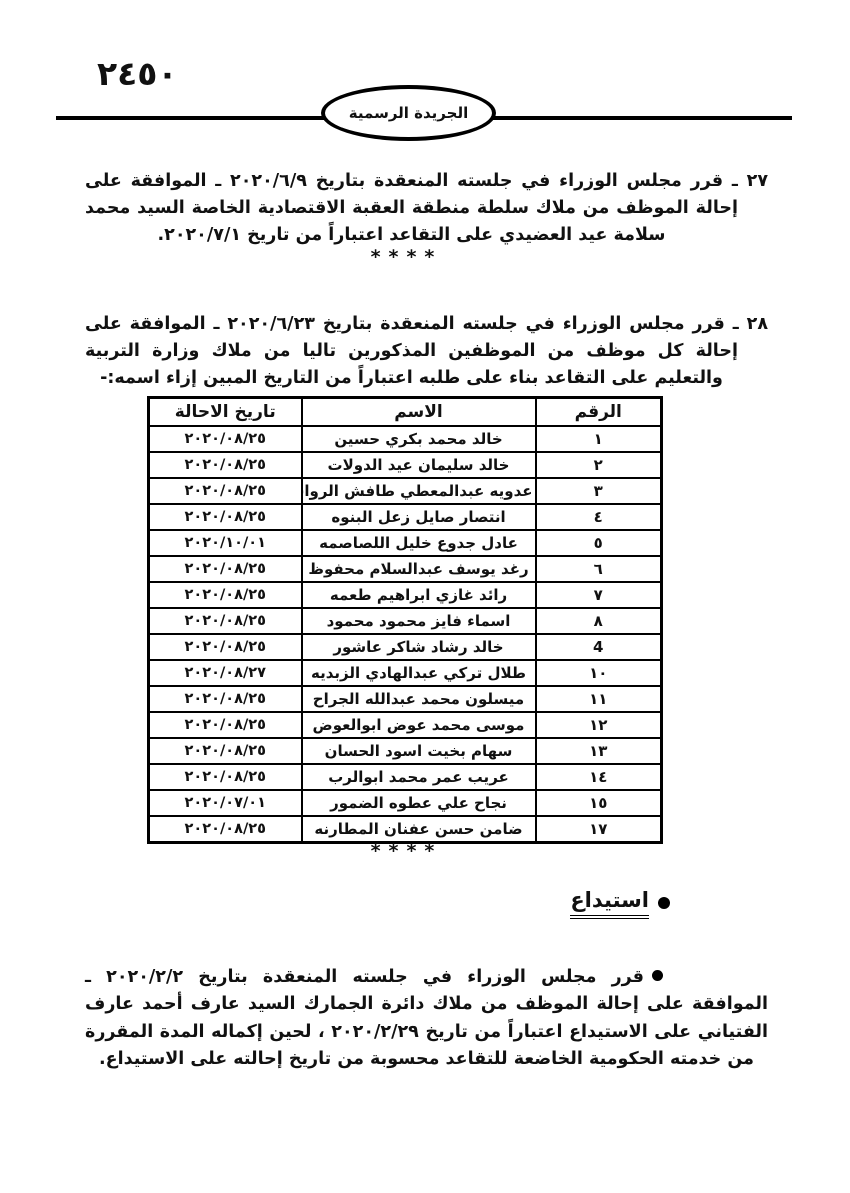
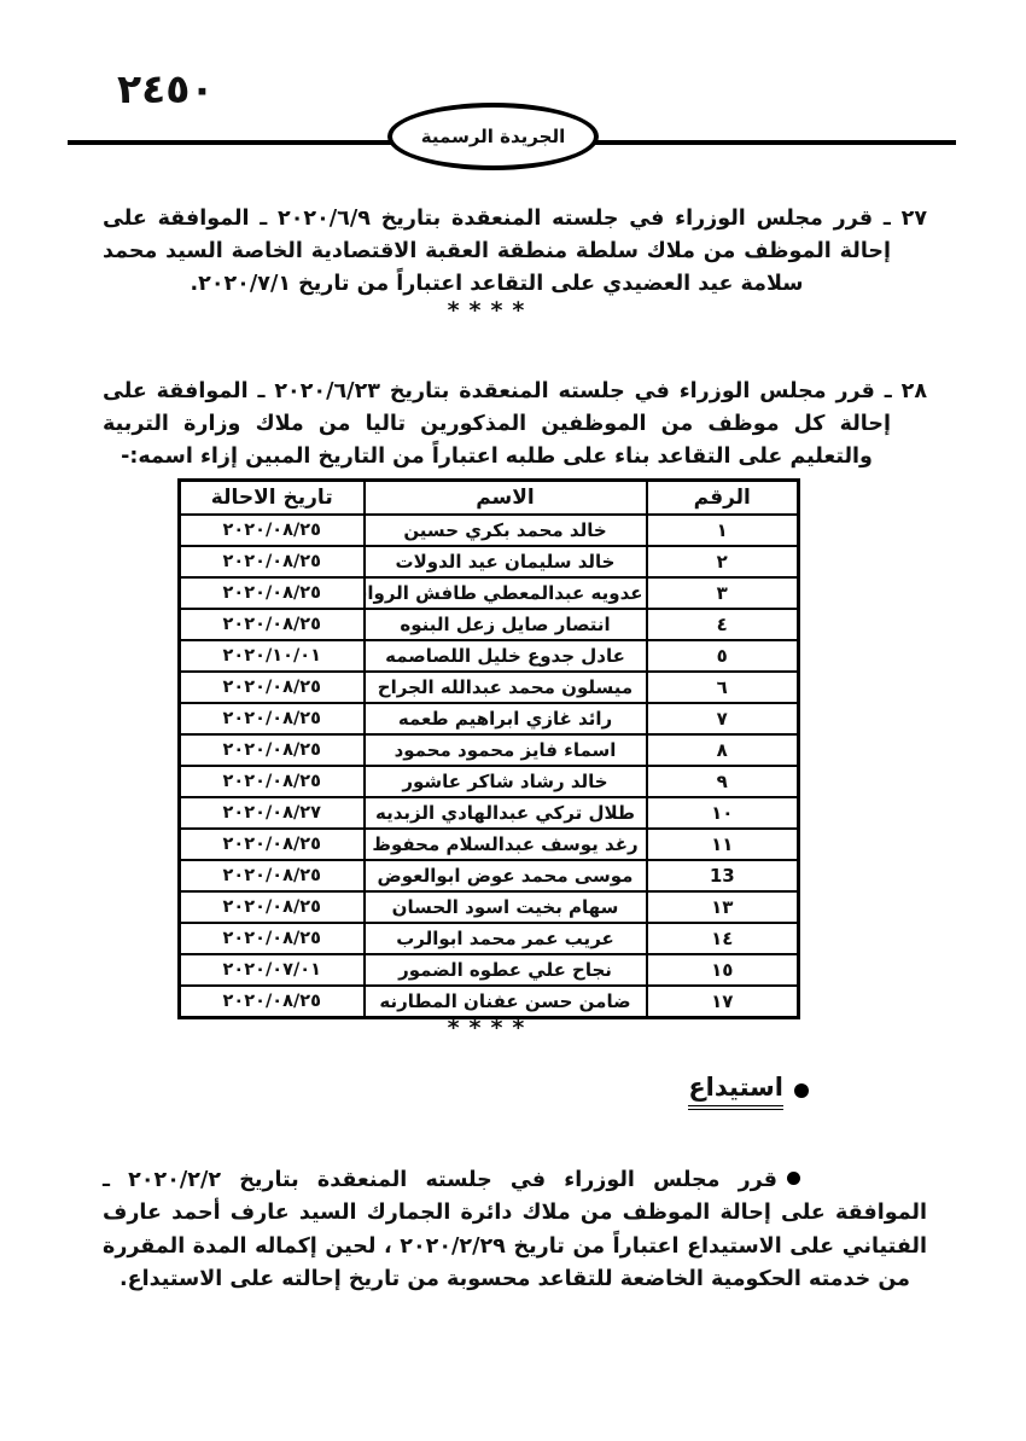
  ٢٤٥٠
  الجريدة الرسمية
  ٢٧ ـ قرر مجلس الوزراء في جلسته المنعقدة بتاريخ ٢٠٢٠/٦/٩ ـ الموافقة على إحالة الموظف من ملاك سلطة منطقة العقبة الاقتصادية الخاصة السيد محمد سلامة عيد العضيدي على التقاعد اعتباراً من تاريخ ٢٠٢٠/٧/١.
  ****
  ٢٨ ـ قرر مجلس الوزراء في جلسته المنعقدة بتاريخ ٢٠٢٠/٦/٢٣ ـ الموافقة على إحالة كل موظف من الموظفين المذكورين تاليا من ملاك وزارة التربية والتعليم على التقاعد بناء على طلبه اعتباراً من التاريخ المبين إزاء اسمه:-
  الرقم	الاسم	تاريخ الاحالة
  ١	خالد محمد بكري حسين	٢٠٢٠/٠٨/٢٥
  ٢	خالد سليمان عيد الدولات	٢٠٢٠/٠٨/٢٥
  ٣	عدويه عبدالمعطي طافش الروا	٢٠٢٠/٠٨/٢٥
  ٤	انتصار صايل زعل البنوه	٢٠٢٠/٠٨/٢٥
  ٥	عادل جدوع خليل اللصاصمه	٢٠٢٠/١٠/٠١
- ٦	رغد يوسف عبدالسلام محفوظ	٢٠٢٠/٠٨/٢٥
+ ٦	ميسلون محمد عبدالله الجراح	٢٠٢٠/٠٨/٢٥
  ٧	رائد غازي ابراهيم طعمه	٢٠٢٠/٠٨/٢٥
  ٨	اسماء فايز محمود محمود	٢٠٢٠/٠٨/٢٥
- 4	خالد رشاد شاكر عاشور	٢٠٢٠/٠٨/٢٥
+ ٩	خالد رشاد شاكر عاشور	٢٠٢٠/٠٨/٢٥
  ١٠	طلال تركي عبدالهادي الزبديه	٢٠٢٠/٠٨/٢٧
- ١١	ميسلون محمد عبدالله الجراح	٢٠٢٠/٠٨/٢٥
+ ١١	رغد يوسف عبدالسلام محفوظ	٢٠٢٠/٠٨/٢٥
- ١٢	موسى محمد عوض ابوالعوض	٢٠٢٠/٠٨/٢٥
+ 13	موسى محمد عوض ابوالعوض	٢٠٢٠/٠٨/٢٥
  ١٣	سهام بخيت اسود الحسان	٢٠٢٠/٠٨/٢٥
  ١٤	عريب عمر محمد ابوالرب	٢٠٢٠/٠٨/٢٥
  ١٥	نجاح علي عطوه الضمور	٢٠٢٠/٠٧/٠١
  ١٧	ضامن حسن عفنان المطارنه	٢٠٢٠/٠٨/٢٥
  ****
  استيداع
  قرر مجلس الوزراء في جلسته المنعقدة بتاريخ ٢٠٢٠/٢/٢ ـ الموافقة على إحالة الموظف من ملاك دائرة الجمارك السيد عارف أحمد عارف الفتياني على الاستيداع اعتباراً من تاريخ ٢٠٢٠/٢/٢٩ ، لحين إكماله المدة المقررة من خدمته الحكومية الخاضعة للتقاعد محسوبة من تاريخ إحالته على الاستيداع.
